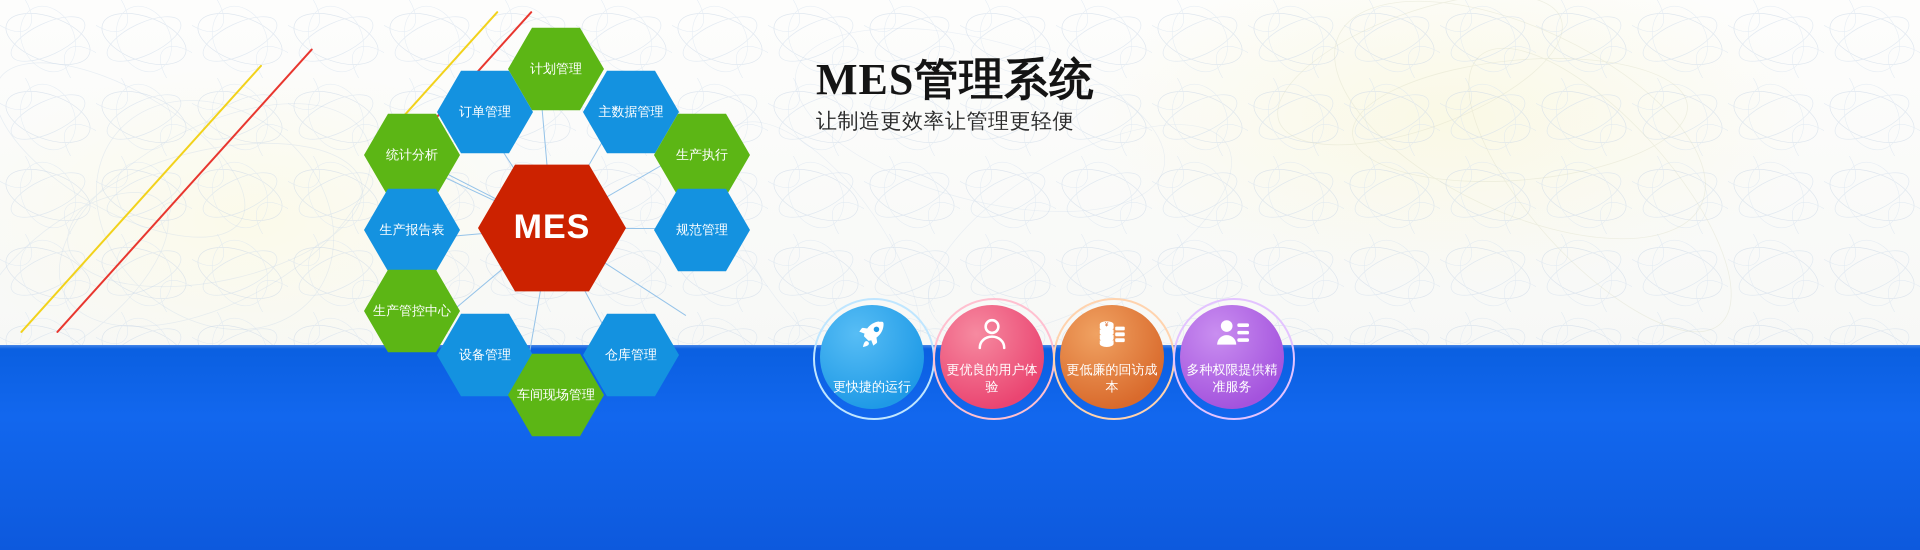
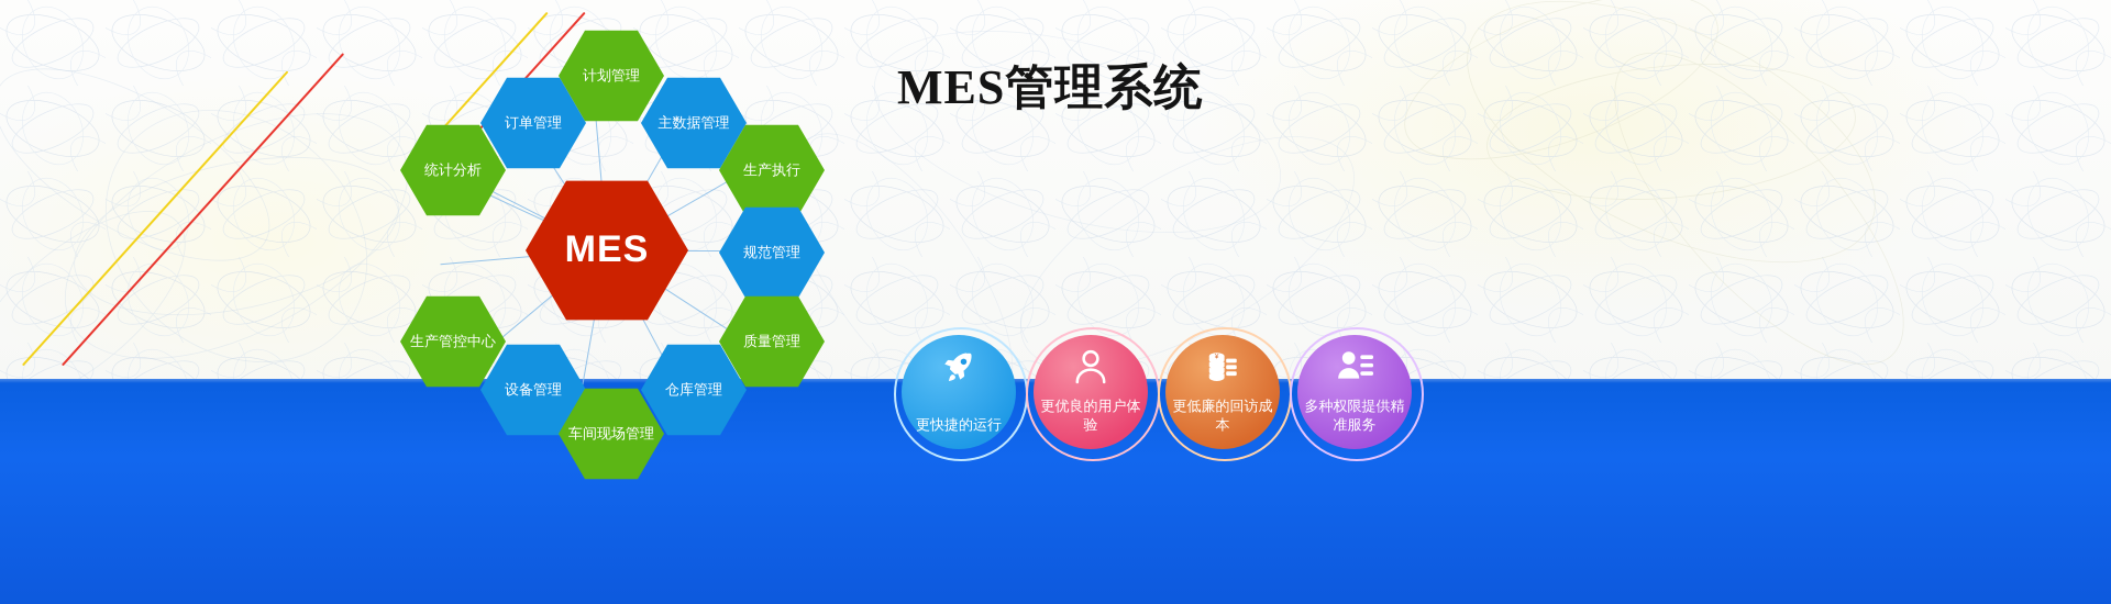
  MES
  计划管理
  订单管理
  主数据管理
  统计分析
  生产执行
- 生产报告表
  规范管理
  生产管控中心
+ 质量管理
  设备管理
  仓库管理
  车间现场管理
  MES管理系统
- 让制造更效率让管理更轻便
  更快捷的运行
  更优良的用户体验
  更低廉的回访成本
  多种权限提供精准服务
